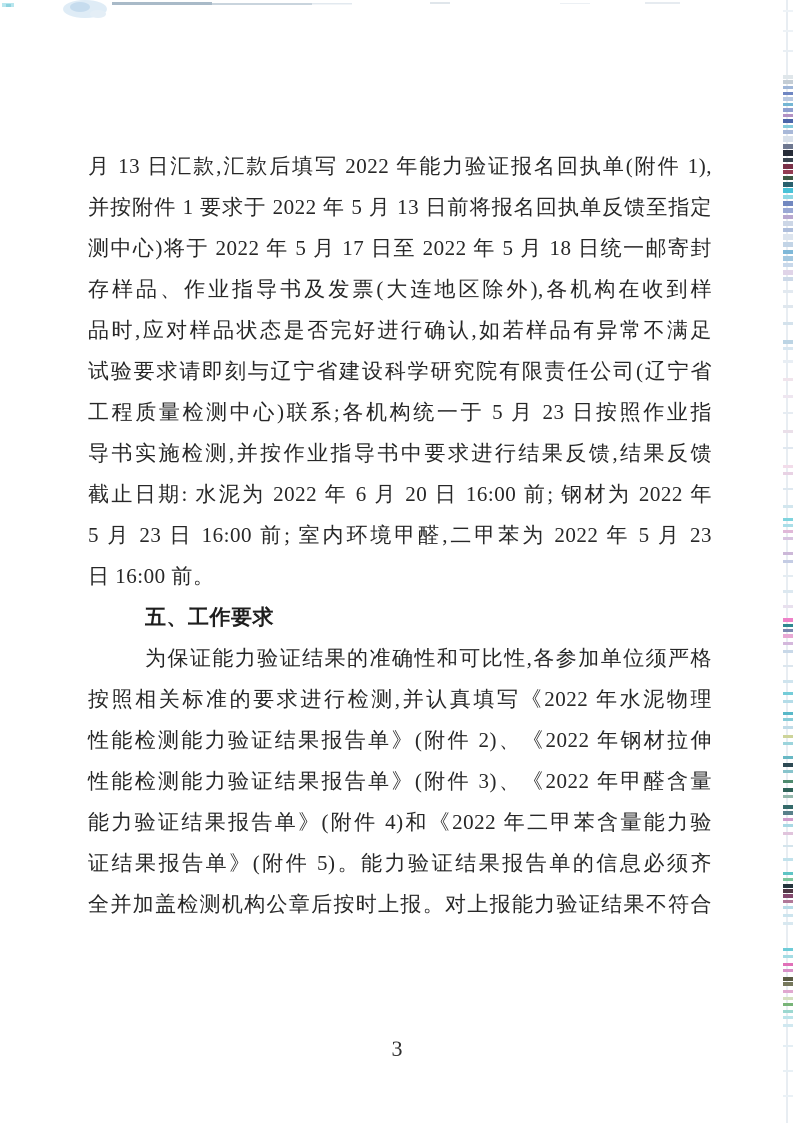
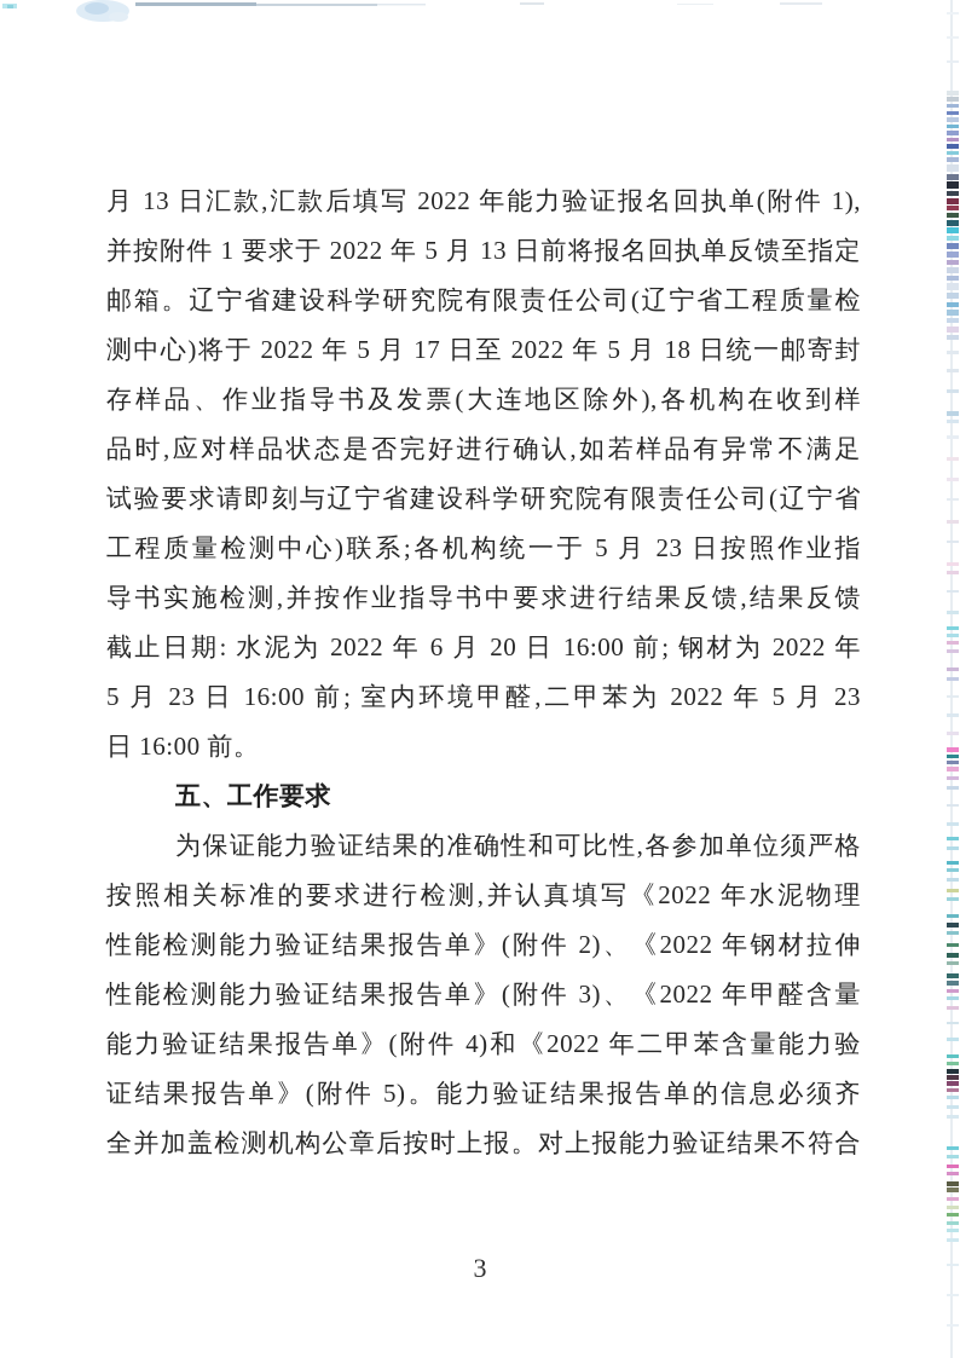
  月 13 日汇款,汇款后填写 2022 年能力验证报名回执单(附件 1),
  并按附件 1 要求于 2022 年 5 月 13 日前将报名回执单反馈至指定
+ 邮箱。辽宁省建设科学研究院有限责任公司(辽宁省工程质量检
  测中心)将于 2022 年 5 月 17 日至 2022 年 5 月 18 日统一邮寄封
  存样品、作业指导书及发票(大连地区除外),各机构在收到样
  品时,应对样品状态是否完好进行确认,如若样品有异常不满足
  试验要求请即刻与辽宁省建设科学研究院有限责任公司(辽宁省
  工程质量检测中心)联系;各机构统一于 5 月 23 日按照作业指
  导书实施检测,并按作业指导书中要求进行结果反馈,结果反馈
  截止日期: 水泥为 2022 年 6 月 20 日 16:00 前; 钢材为 2022 年
  5 月 23 日 16:00 前; 室内环境甲醛,二甲苯为 2022 年 5 月 23
  日 16:00 前。
  五、工作要求
  为保证能力验证结果的准确性和可比性,各参加单位须严格
  按照相关标准的要求进行检测,并认真填写《2022 年水泥物理
  性能检测能力验证结果报告单》(附件 2)、《2022 年钢材拉伸
  性能检测能力验证结果报告单》(附件 3)、《2022 年甲醛含量
  能力验证结果报告单》(附件 4)和《2022 年二甲苯含量能力验
  证结果报告单》(附件 5)。能力验证结果报告单的信息必须齐
  全并加盖检测机构公章后按时上报。对上报能力验证结果不符合
  3
